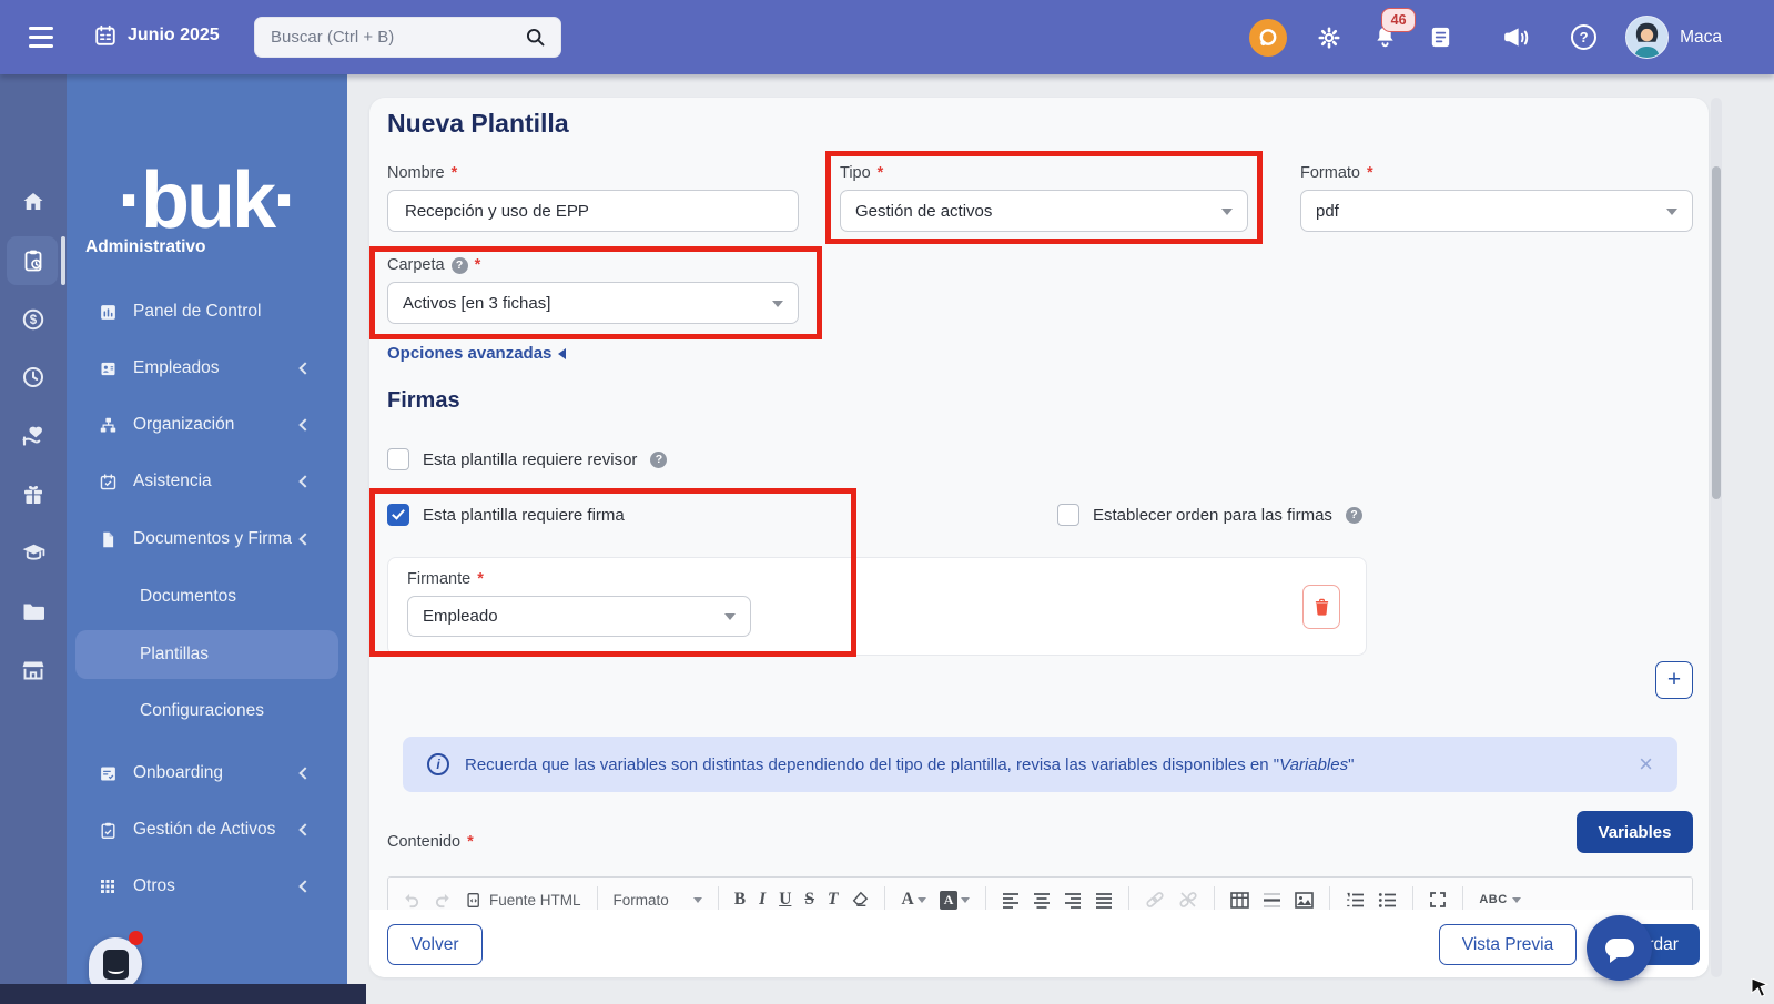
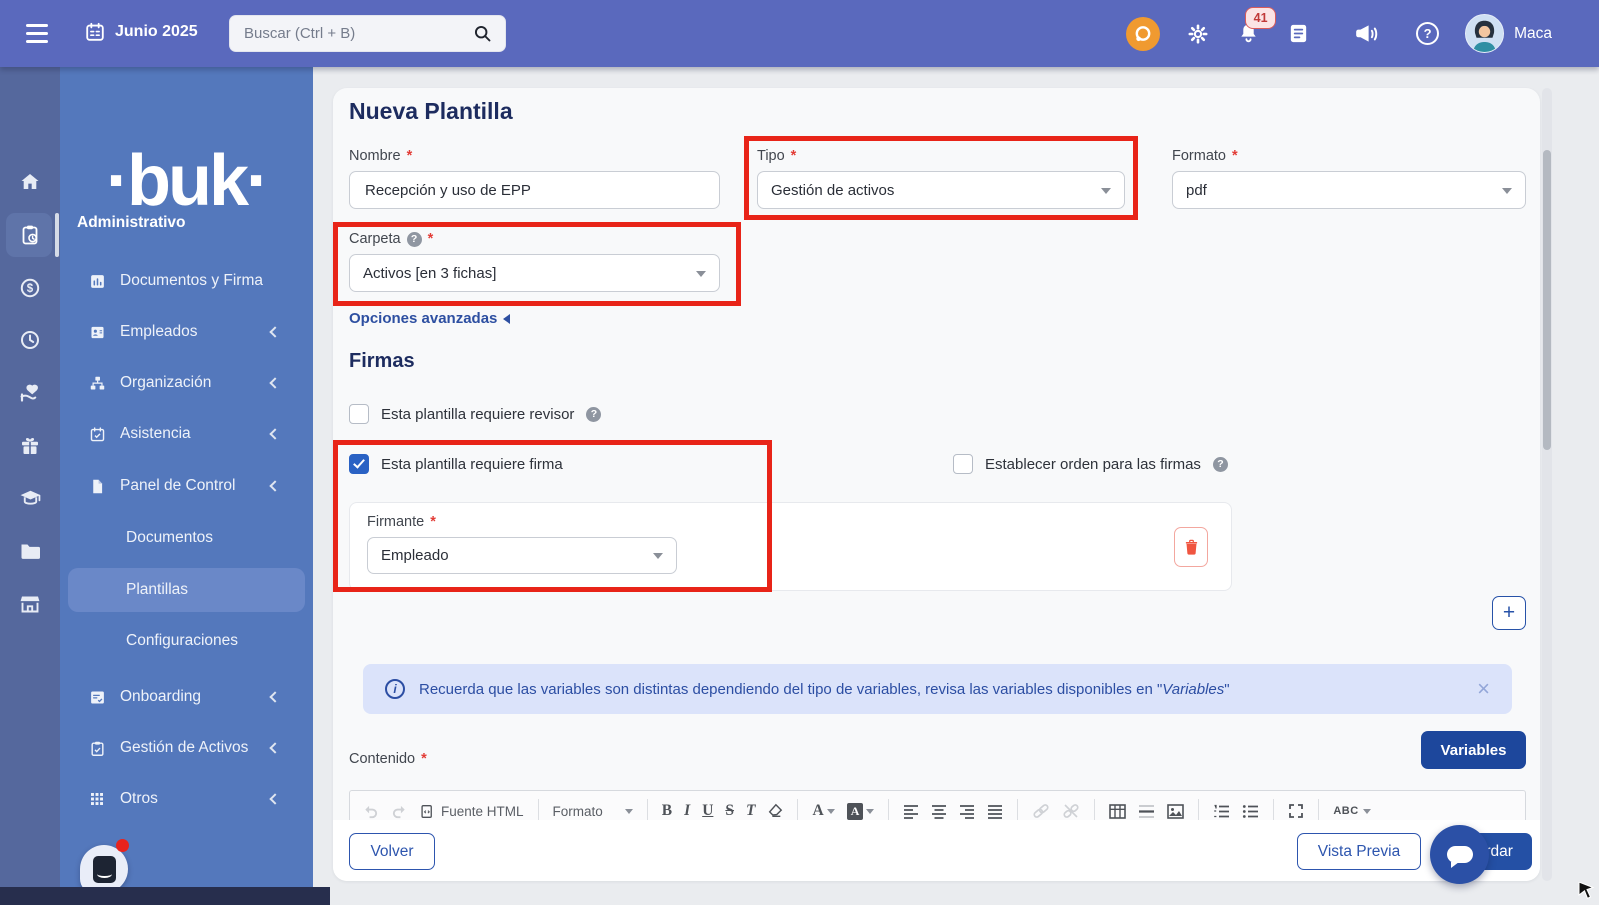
  Junio 2025
  Buscar (Ctrl + B)
- 46
+ 41
  ?
  Maca
  $
  ·buk·
  Administrativo
- Panel de Control
+ Documentos y Firma
  Empleados
  Organización
  Asistencia
- Documentos y Firma
+ Panel de Control
  Documentos
  Plantillas
  Configuraciones
  Onboarding
  Gestión de Activos
  Otros
  Nueva Plantilla
  Nombre
  *
  Tipo
  *
  Formato
  *
  Recepción y uso de EPP
  Gestión de activos
  pdf
  Carpeta
  ?
  *
  Activos [en 3 fichas]
  Opciones avanzadas
  Firmas
  Esta plantilla requiere revisor
  ?
  Esta plantilla requiere firma
  Establecer orden para las firmas
  ?
  Firmante
  *
  Empleado
  +
  i
- Recuerda que las variables son distintas dependiendo del tipo de plantilla, revisa las variables disponibles en "Variables"
+ Recuerda que las variables son distintas dependiendo del tipo de variables, revisa las variables disponibles en "Variables"
  ×
  Variables
  Contenido
  *
  Fuente HTML
  Formato
  B
  I
  U
  S
  T
  A
  A
  ABC
  Volver
  Vista Previa
